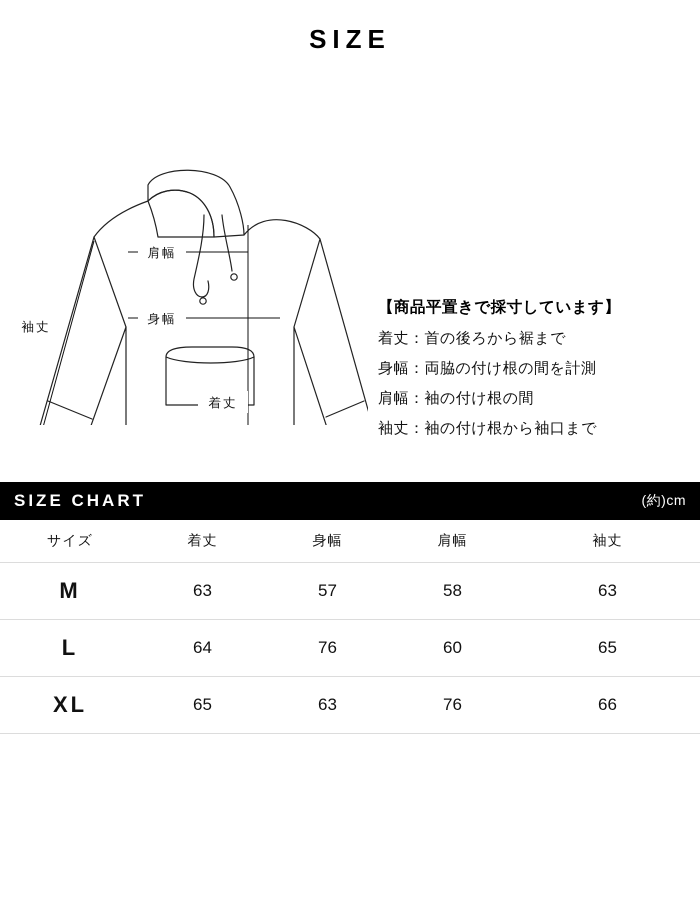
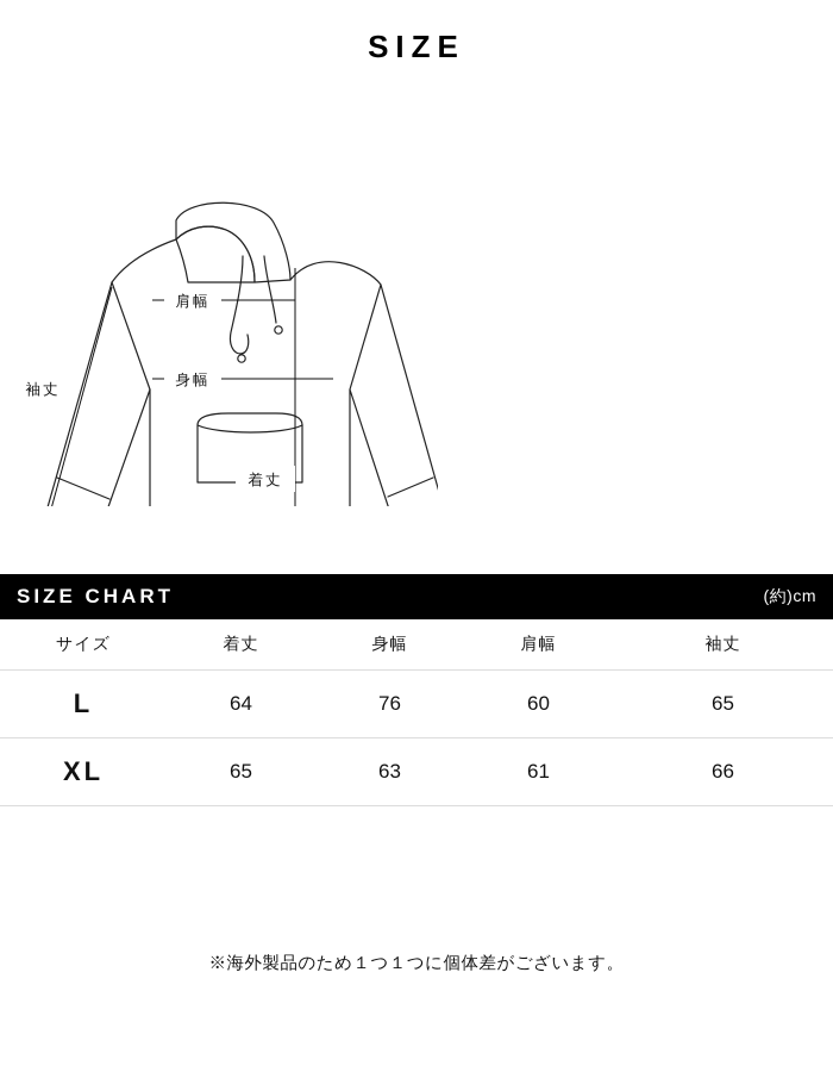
  SIZE
  肩幅
  身幅
  着丈
  袖丈
- 【商品平置きで採寸しています】
- 着丈：首の後ろから裾まで
- 身幅：両脇の付け根の間を計測
- 肩幅：袖の付け根の間
- 袖丈：袖の付け根から袖口まで
  SIZE CHART
  (約)cm
  サイズ	着丈	身幅	肩幅	袖丈
- M	63	57	58	63
  L	64	76	60	65
- XL	65	63	76	66
+ XL	65	63	61	66
+ ※海外製品のため１つ１つに個体差がございます。
